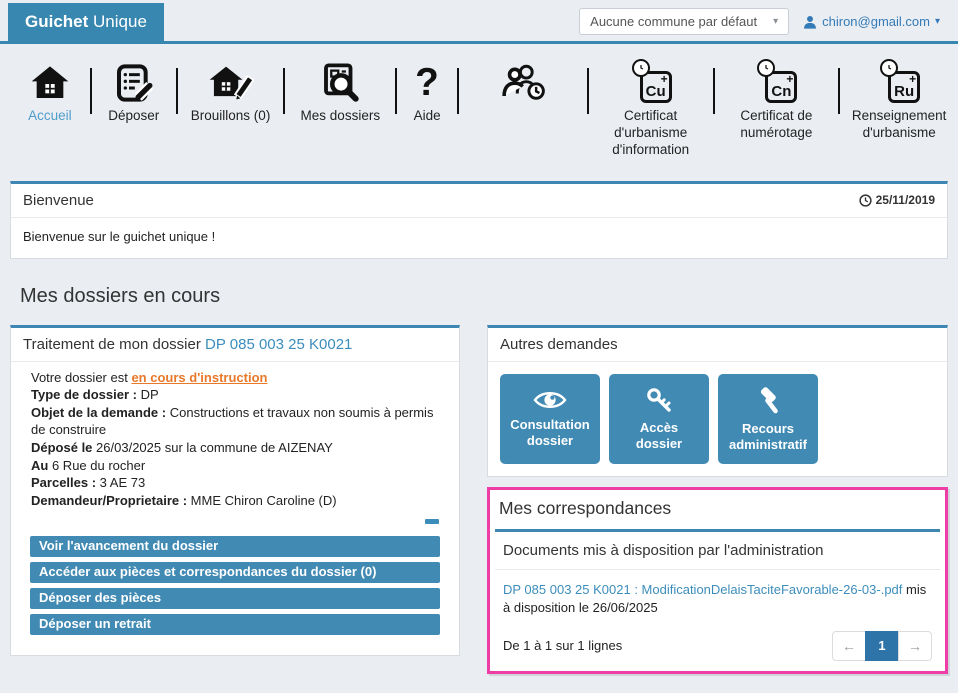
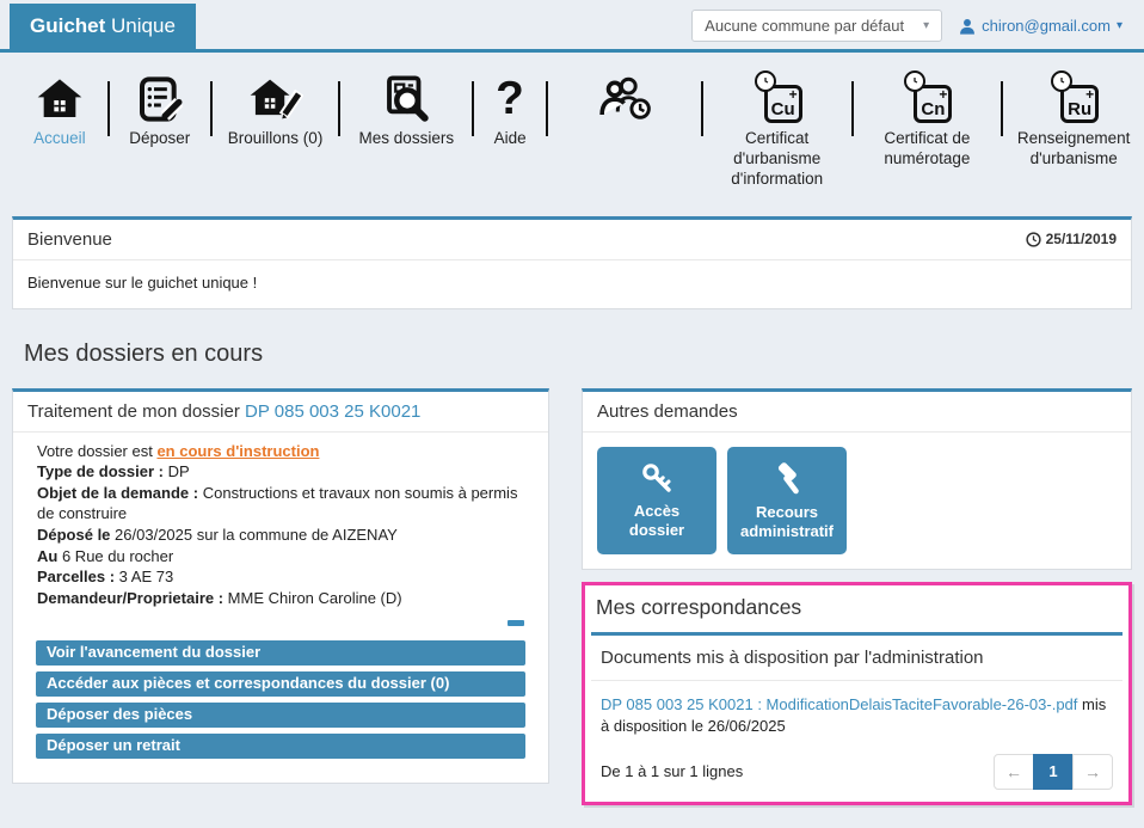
  Guichet Unique
  Aucune commune par défaut
  ▾
  chiron@gmail.com
  ▾
  Accueil
  Déposer
  Brouillons (0)
  Mes dossiers
  ?
  Aide
  Cu
  +
  Certificat d'urbanisme d'information
  Cn
  +
  Certificat de numérotage
  Ru
  +
  Renseignement d'urbanisme
  Bienvenue
  25/11/2019
  Bienvenue sur le guichet unique !
  Mes dossiers en cours
  Traitement de mon dossier DP 085 003 25 K0021
  Votre dossier est en cours d'instruction
  Type de dossier : DP
  Objet de la demande : Constructions et travaux non soumis à permis de construire
  Déposé le 26/03/2025 sur la commune de AIZENAY
  Au 6 Rue du rocher
  Parcelles : 3 AE 73
  Demandeur/Proprietaire : MME Chiron Caroline (D)
  Voir l'avancement du dossier
  Accéder aux pièces et correspondances du dossier (0)
  Déposer des pièces
  Déposer un retrait
  Autres demandes
- Consultation dossier
  Accès dossier
  Recours administratif
  Mes correspondances
  Documents mis à disposition par l'administration
  DP 085 003 25 K0021 : ModificationDelaisTaciteFavorable-26-03-.pdf mis à disposition le 26/06/2025
  De 1 à 1 sur 1 lignes
  ←
  1
  →
